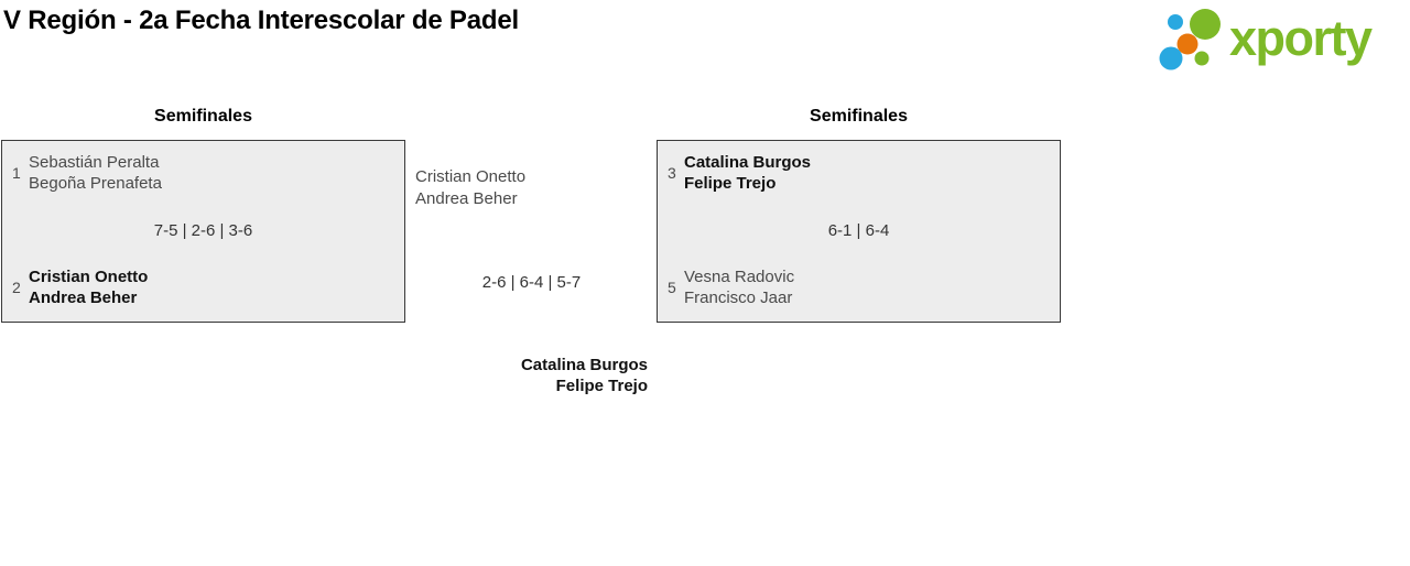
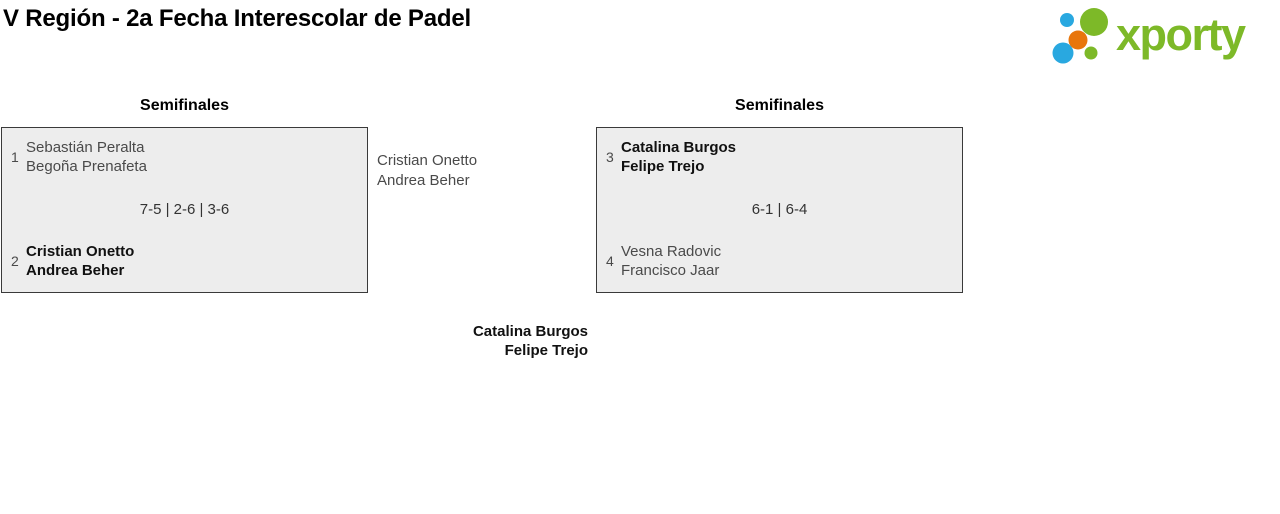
  V Región - 2a Fecha Interescolar de Padel
  xporty
  Semifinales
  Semifinales
  1
  Sebastián Peralta
  Begoña Prenafeta
  7-5 | 2-6 | 3-6
  2
  Cristian Onetto
  Andrea Beher
  Cristian Onetto
  Andrea Beher
- 2-6 | 6-4 | 5-7
  Catalina Burgos
  Felipe Trejo
  3
  Catalina Burgos
  Felipe Trejo
  6-1 | 6-4
- 5
+ 4
  Vesna Radovic
  Francisco Jaar
